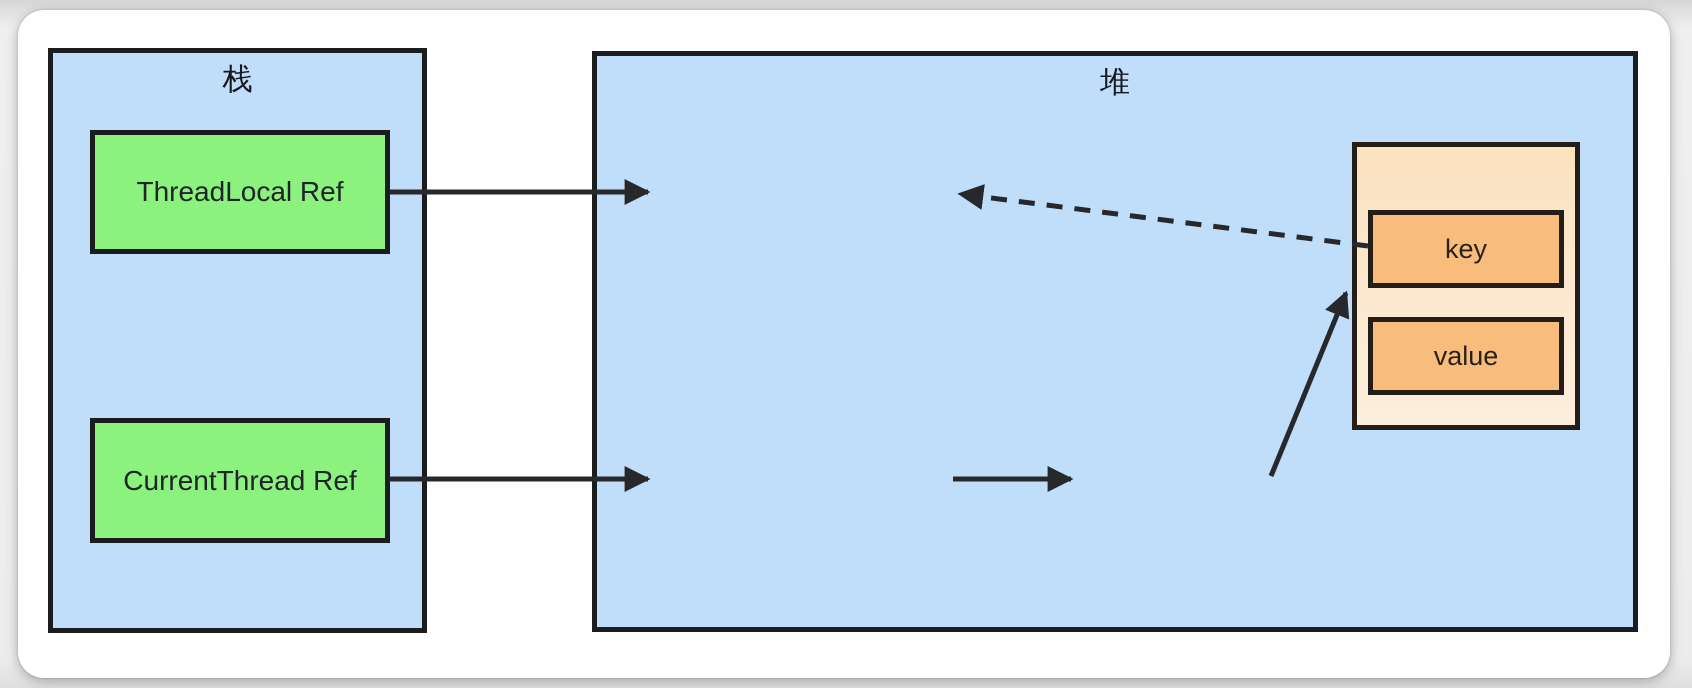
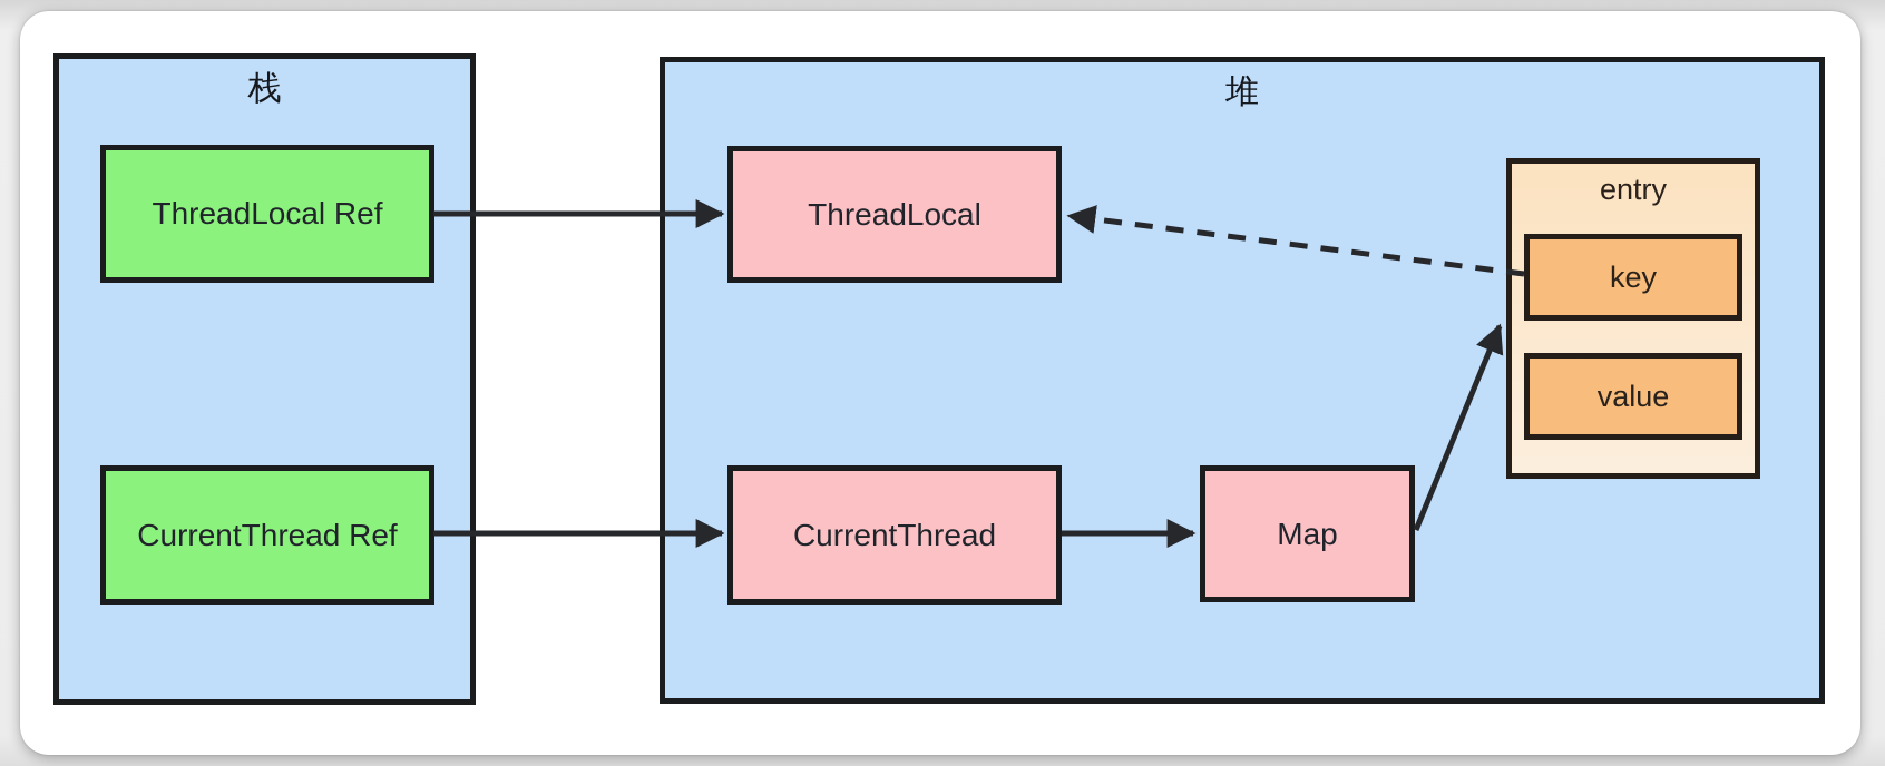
  栈
  堆
  ThreadLocal Ref
  CurrentThread Ref
+ ThreadLocal
+ CurrentThread
+ Map
+ entry
  key
  value
